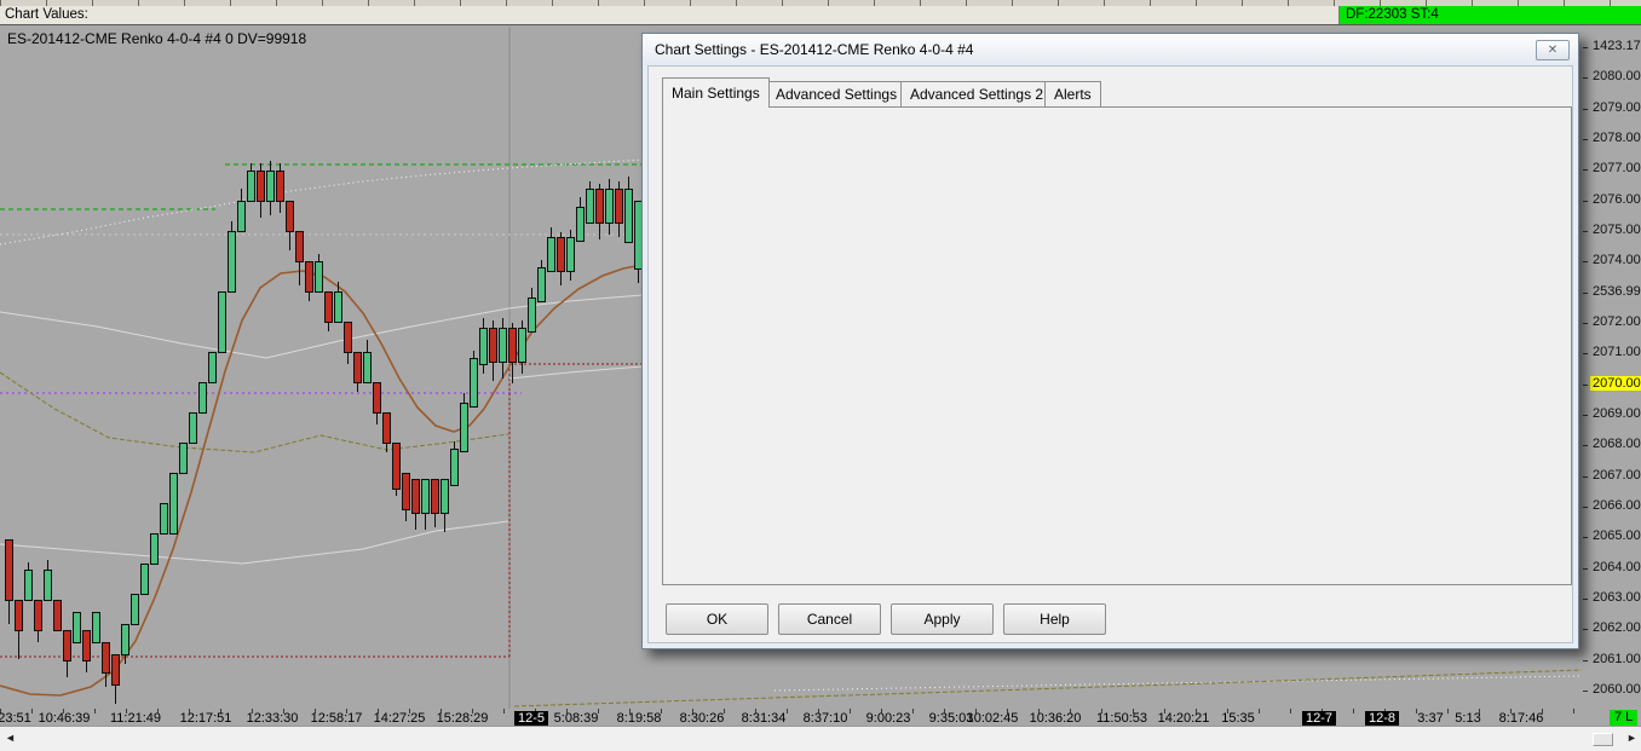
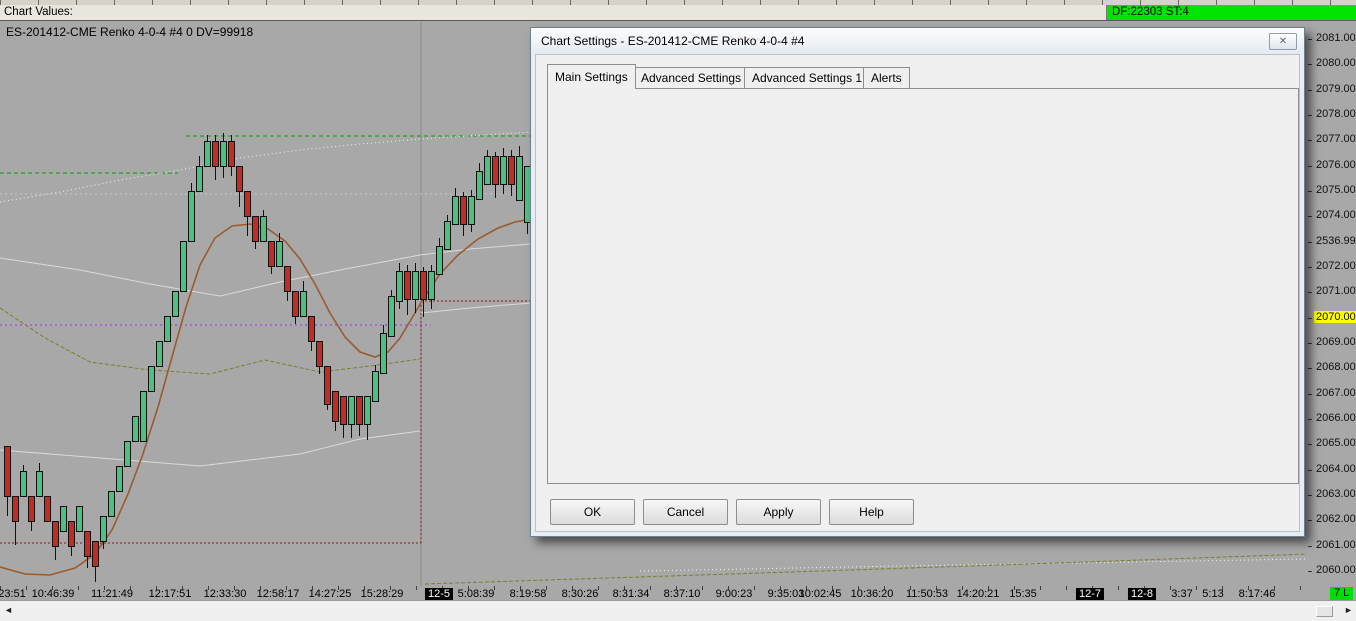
  Chart Values:
  DF:22303 ST:4
  ES-201412-CME Renko 4-0-4 #4 0 DV=99918
- 1423.17
+ 2081.00
  2080.00
  2079.00
  2078.00
  2077.00
  2076.00
  2075.00
  2074.00
  2536.99
  2072.00
  2071.00
  2070.00
  2069.00
  2068.00
  2067.00
  2066.00
  2065.00
  2064.00
  2063.00
  2062.00
  2061.00
  2060.00
  7 L
  23:51
  10:46:39
  11:21:49
  12:17:51
  12:33:30
  12:58:17
  14:27:25
  15:28:29
  12-5
  5:08:39
  8:19:58
  8:30:26
  8:31:34
  8:37:10
  9:00:23
  9:35:03
  10:02:45
  10:36:20
  11:50:53
  14:20:21
  15:35
  12-7
  12-8
  3:37
  5:13
  8:17:46
  ◄
  ►
  Chart Settings - ES-201412-CME Renko 4-0-4 #4
  ✕
  Main Settings
  Advanced Settings
- Advanced Settings 2
+ Advanced Settings 1
  Alerts
  OK
  Cancel
  Apply
  Help
